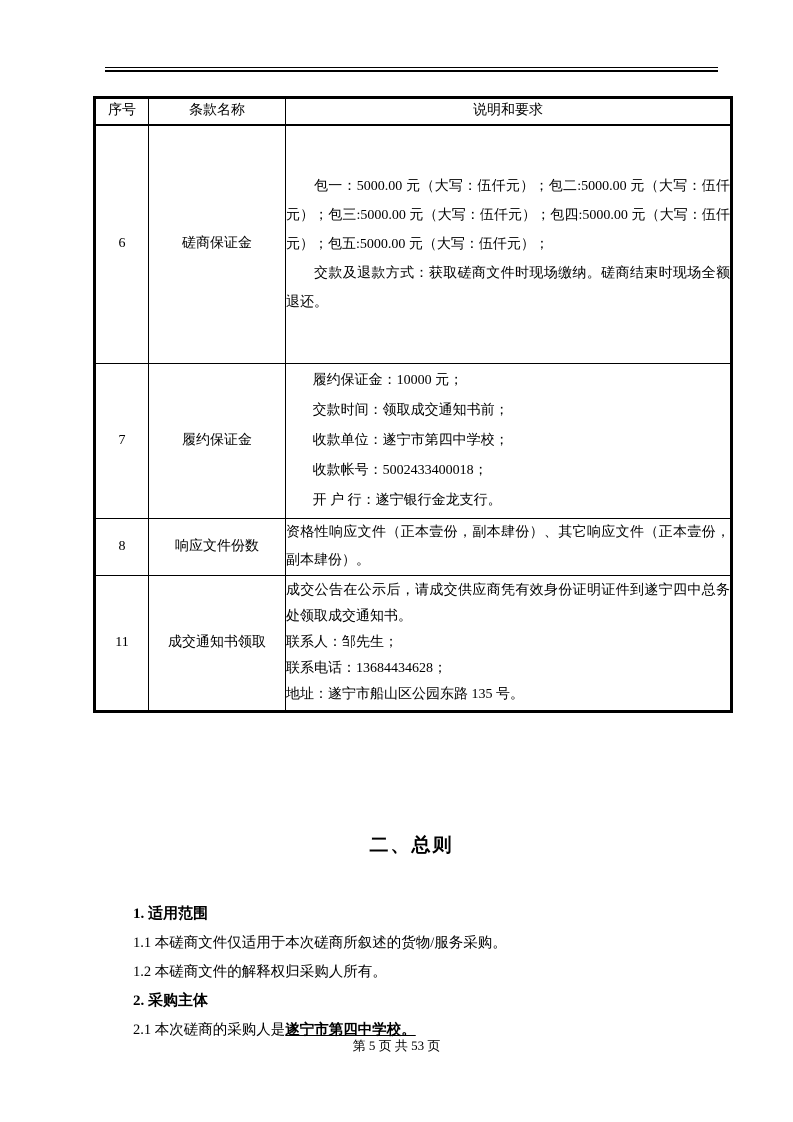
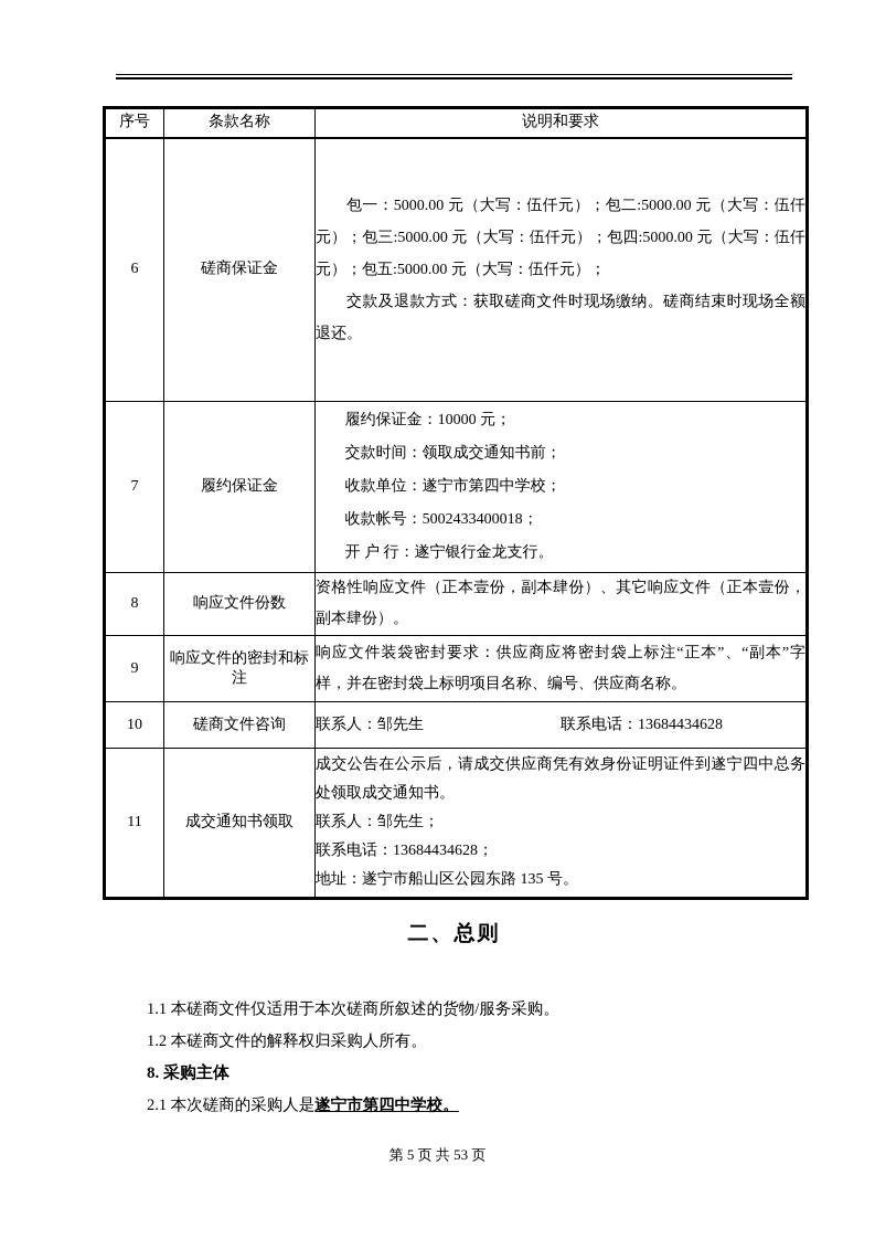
  序号	条款名称	说明和要求
  6	磋商保证金	包一：5000.00 元（大写：伍仟元）；包二:5000.00 元（大写：伍仟元）；包三:5000.00 元（大写：伍仟元）；包四:5000.00 元（大写：伍仟元）；包五:5000.00 元（大写：伍仟元）； 交款及退款方式：获取磋商文件时现场缴纳。磋商结束时现场全额退还。
  7	履约保证金	履约保证金：10000 元； 交款时间：领取成交通知书前； 收款单位：遂宁市第四中学校； 收款帐号：5002433400018； 开 户 行：遂宁银行金龙支行。
  8	响应文件份数	资格性响应文件（正本壹份，副本肆份）、其它响应文件（正本壹份，副本肆份）。
+ 9	响应文件的密封和标注	响应文件装袋密封要求：供应商应将密封袋上标注“正本”、“副本”字样，并在密封袋上标明项目名称、编号、供应商名称。
+ 10	磋商文件咨询	联系人：邹先生 联系电话：13684434628
  11	成交通知书领取	成交公告在公示后，请成交供应商凭有效身份证明证件到遂宁四中总务处领取成交通知书。 联系人：邹先生； 联系电话：13684434628； 地址：遂宁市船山区公园东路 135 号。
  二、总则
- 1. 适用范围
  1.1 本磋商文件仅适用于本次磋商所叙述的货物/服务采购。
  1.2 本磋商文件的解释权归采购人所有。
- 2. 采购主体
+ 8. 采购主体
  2.1 本次磋商的采购人是遂宁市第四中学校。
  第 5 页 共 53 页
